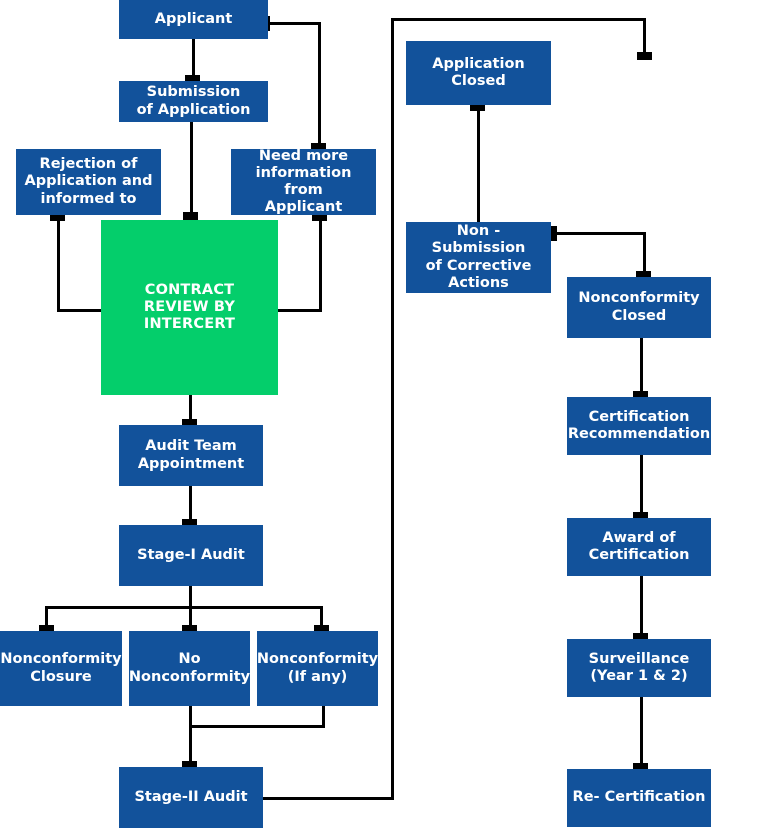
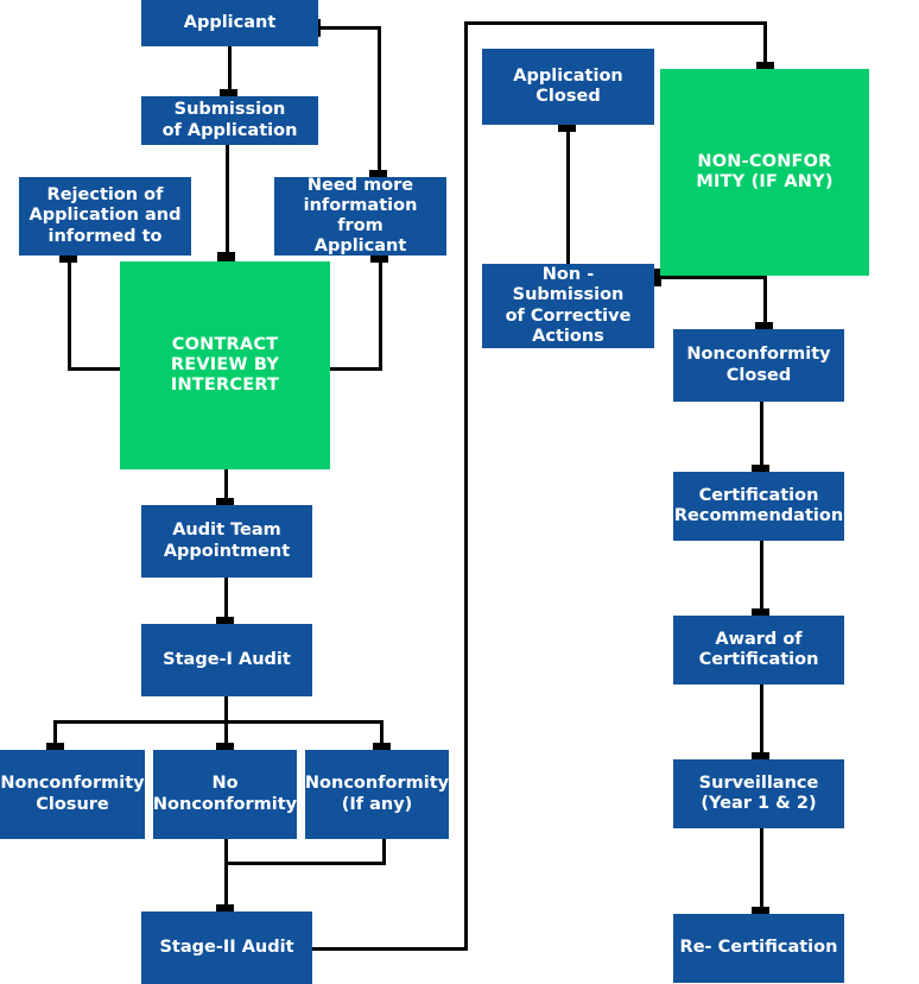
  Applicant
  Submission
  of Application
  Rejection of
  Application and
  informed to
  Need more
  information from
  Applicant
  CONTRACT
  REVIEW BY
  INTERCERT
  Audit Team
  Appointment
  Stage-I Audit
  Nonconformity
  Closure
  No
  Nonconformity
  Nonconformity
  (If any)
  Stage-II Audit
  Application
  Closed
  Non -Submission
  of Corrective
  Actions
+ NON-CONFOR
+ MITY (IF ANY)
  Nonconformity
  Closed
  Certification
  Recommendation
  Award of
  Certification
  Surveillance
  (Year 1 & 2)
  Re- Certification
